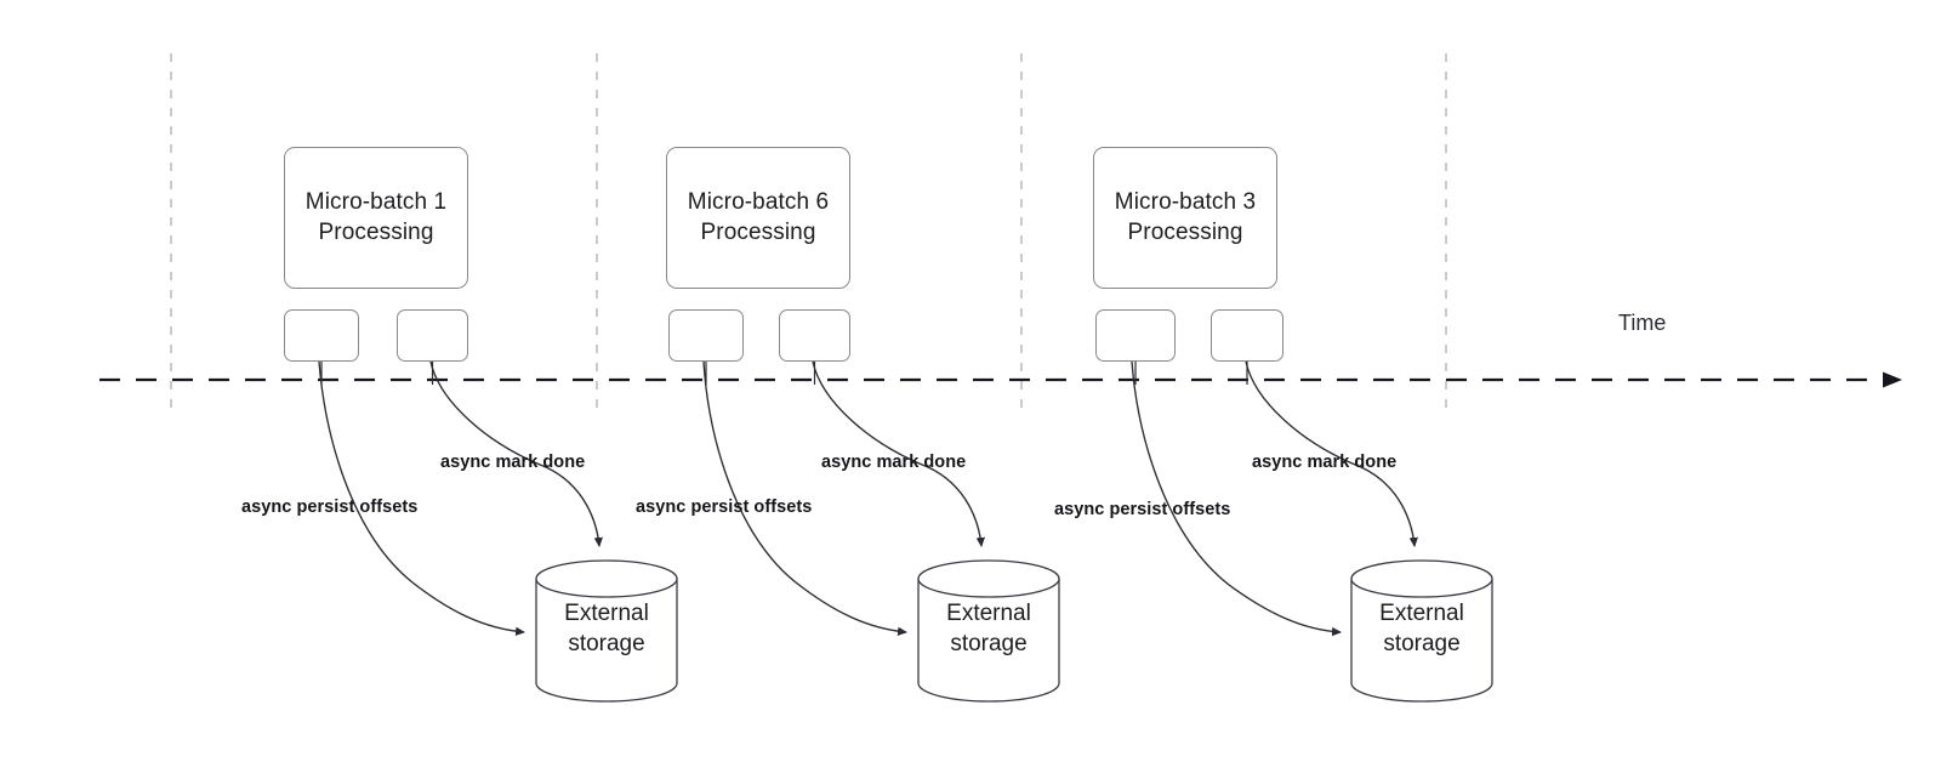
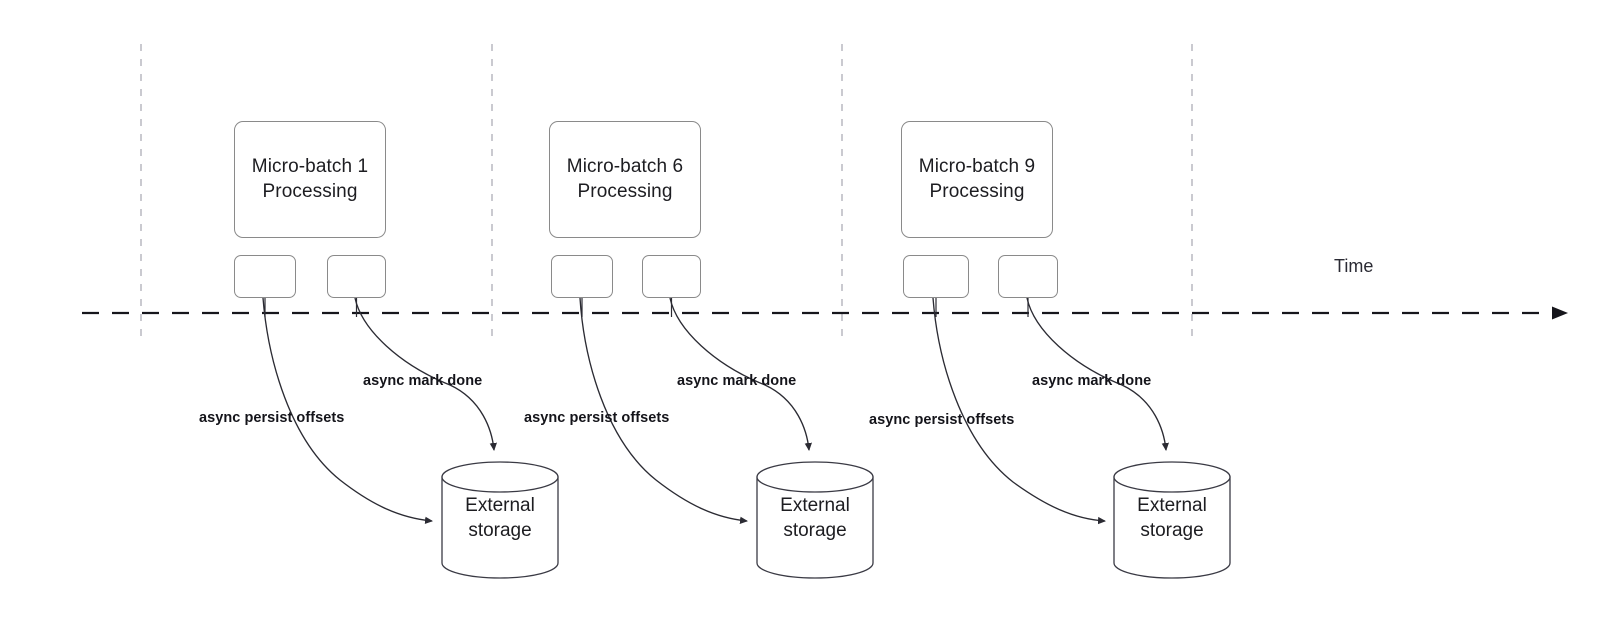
  Micro-batch 1
  Processing
  External
  storage
  async persist offsets
  async mark done
  Micro-batch 6
  Processing
  External
  storage
  async persist offsets
  async mark done
- Micro-batch 3
+ Micro-batch 9
  Processing
  External
  storage
  async persist offsets
  async mark done
  Time
